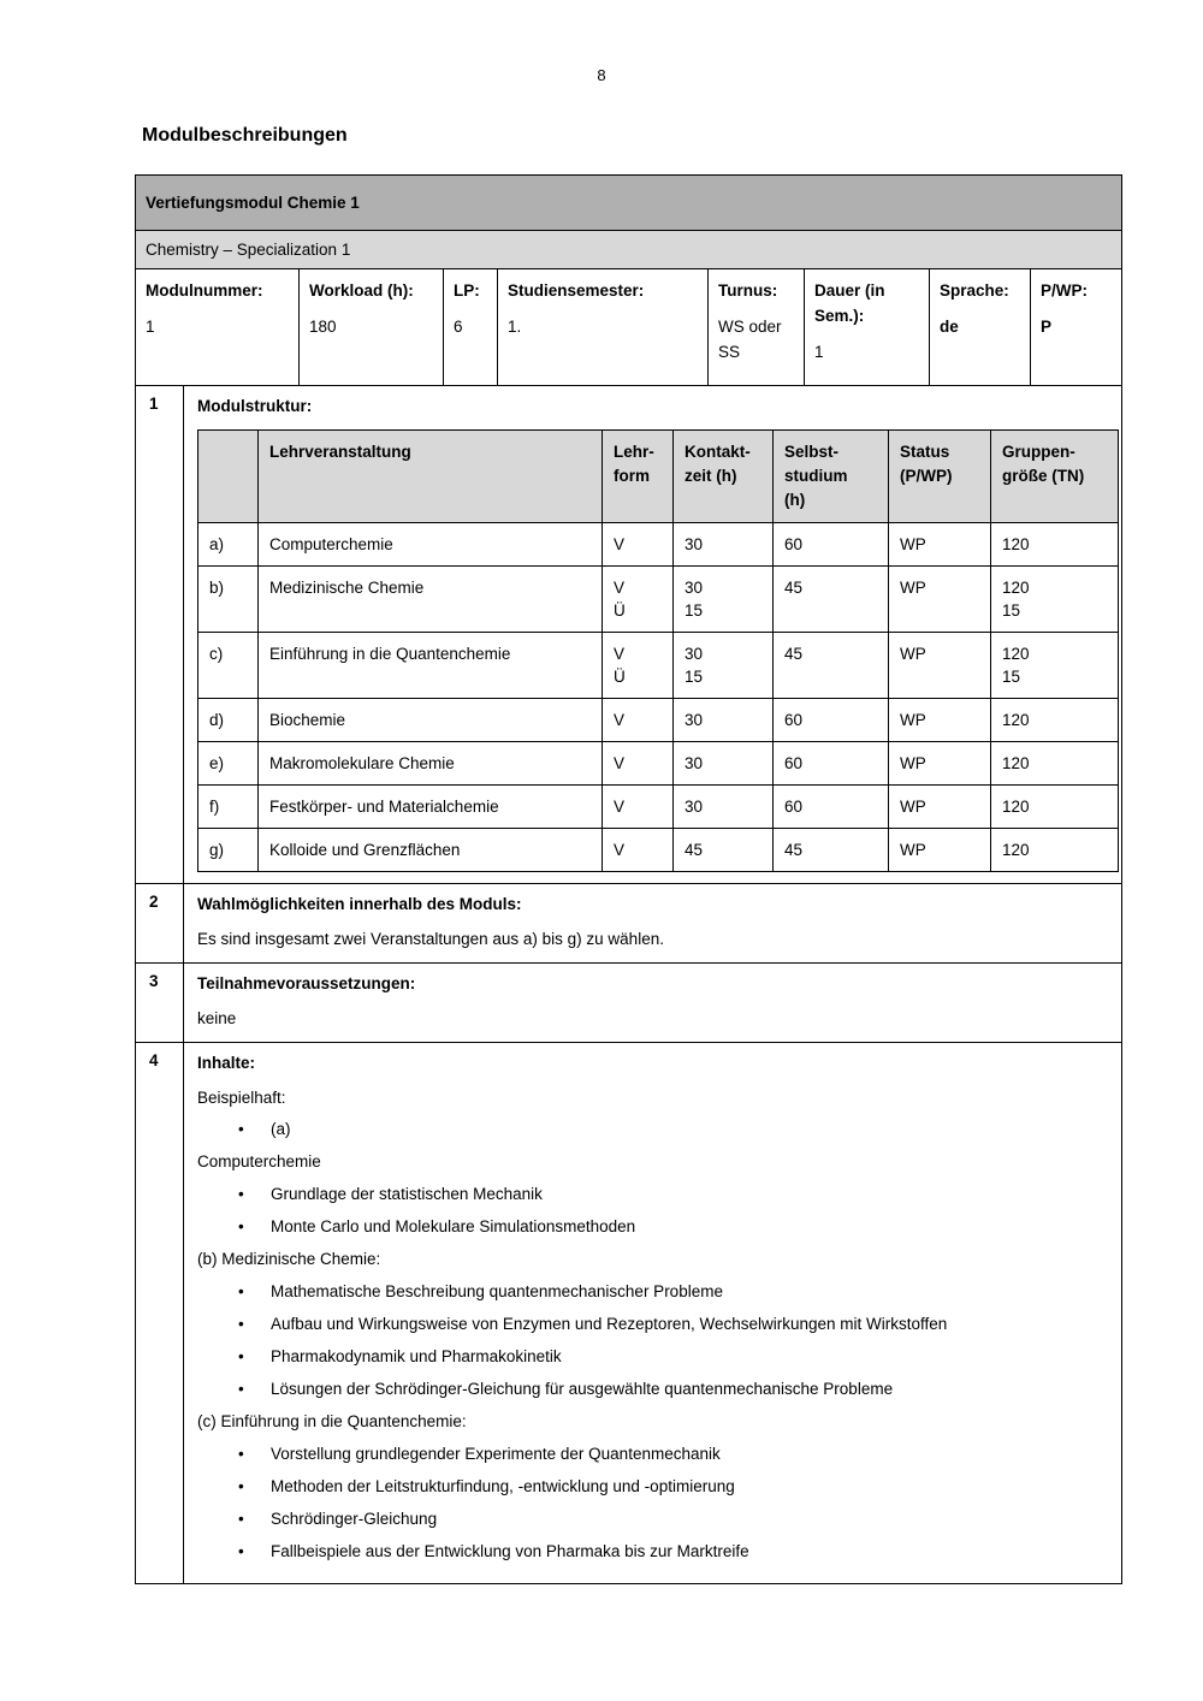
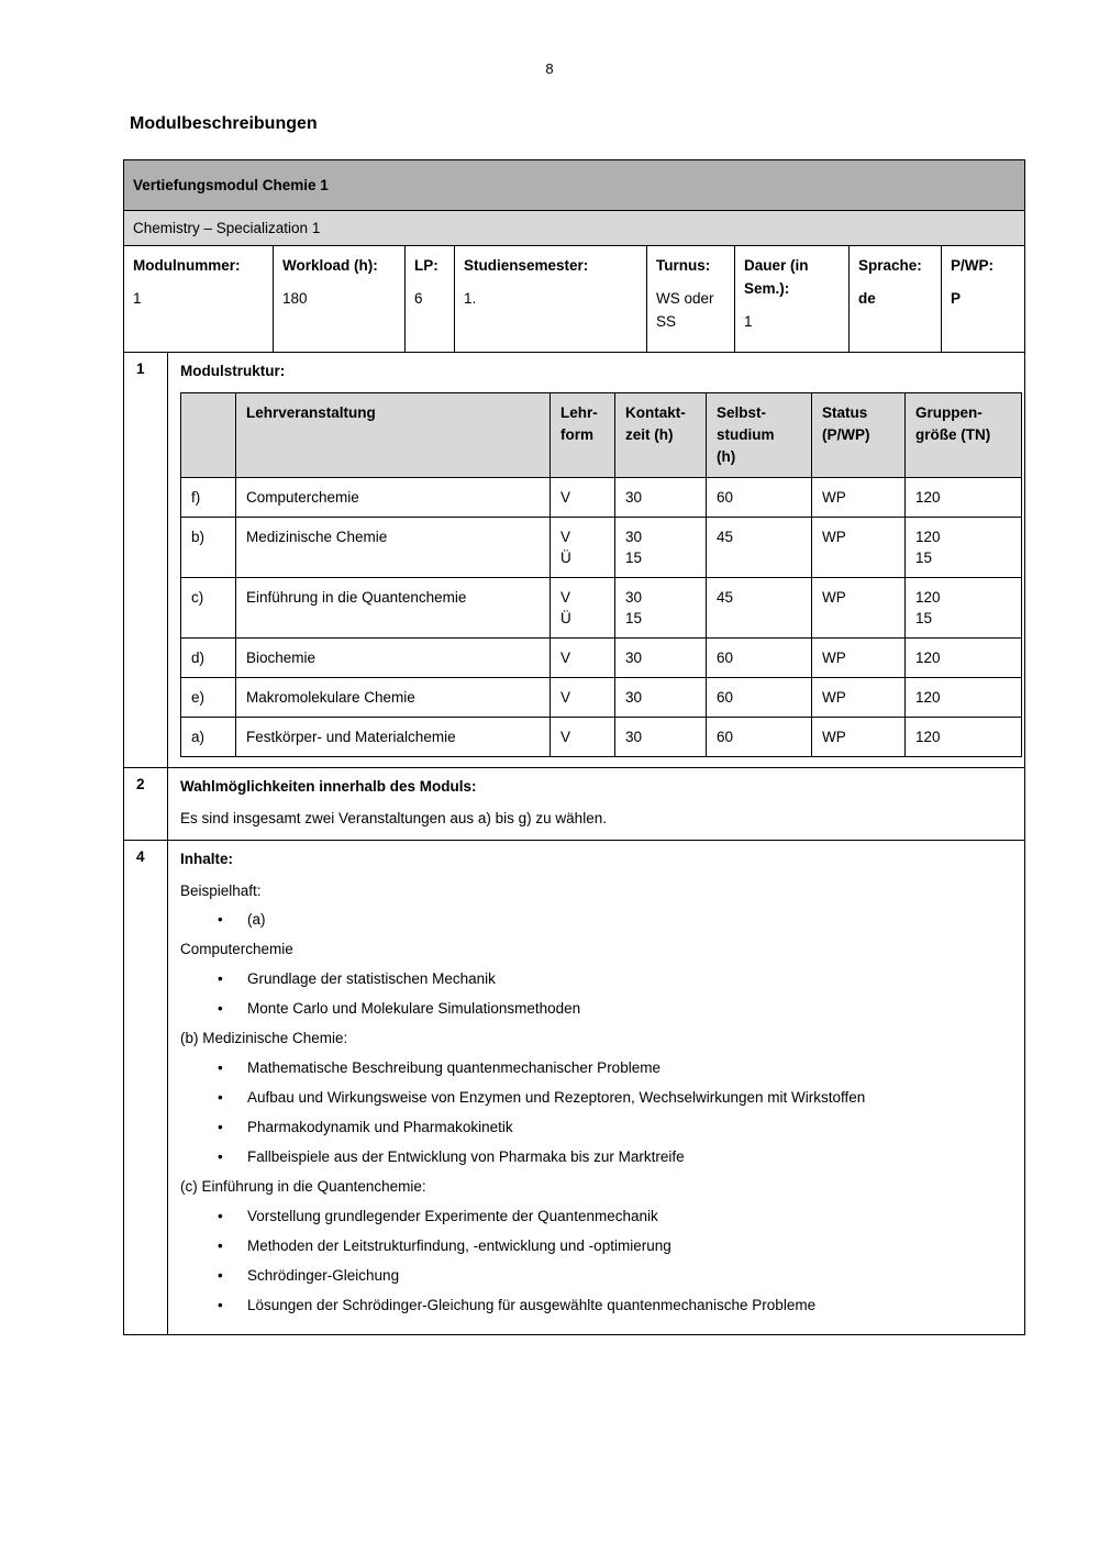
  8
  Modulbeschreibungen
  Vertiefungsmodul Chemie 1
  Chemistry – Specialization 1
  Modulnummer:
  1
  Workload (h):
  180
  LP:
  6
  Studiensemester:
  1.
  Turnus:
  WS oder SS
  Dauer (in Sem.):
  1
  Sprache:
  de
  P/WP:
  P
  1
  Modulstruktur:
  	Lehrveranstaltung	Lehr- form	Kontakt- zeit (h)	Selbst- studium (h)	Status (P/WP)	Gruppen- größe (TN)
- a)	Computerchemie	V	30	60	WP	120
+ f)	Computerchemie	V	30	60	WP	120
  b)	Medizinische Chemie	V Ü	30 15	45	WP	120 15
  c)	Einführung in die Quantenchemie	V Ü	30 15	45	WP	120 15
  d)	Biochemie	V	30	60	WP	120
  e)	Makromolekulare Chemie	V	30	60	WP	120
- f)	Festkörper- und Materialchemie	V	30	60	WP	120
+ a)	Festkörper- und Materialchemie	V	30	60	WP	120
- g)	Kolloide und Grenzflächen	V	45	45	WP	120
  2
  Wahlmöglichkeiten innerhalb des Moduls:
  Es sind insgesamt zwei Veranstaltungen aus a) bis g) zu wählen.
- 3
- Teilnahmevoraussetzungen:
- keine
  4
  Inhalte:
  Beispielhaft:
  •
  (a)
  Computerchemie
  •
  Grundlage der statistischen Mechanik
  •
  Monte Carlo und Molekulare Simulationsmethoden
  (b) Medizinische Chemie:
  •
  Mathematische Beschreibung quantenmechanischer Probleme
  •
  Aufbau und Wirkungsweise von Enzymen und Rezeptoren, Wechselwirkungen mit Wirkstoffen
  •
  Pharmakodynamik und Pharmakokinetik
  •
- Lösungen der Schrödinger-Gleichung für ausgewählte quantenmechanische Probleme
+ Fallbeispiele aus der Entwicklung von Pharmaka bis zur Marktreife
  (c) Einführung in die Quantenchemie:
  •
  Vorstellung grundlegender Experimente der Quantenmechanik
  •
  Methoden der Leitstrukturfindung, -entwicklung und -optimierung
  •
  Schrödinger-Gleichung
  •
- Fallbeispiele aus der Entwicklung von Pharmaka bis zur Marktreife
+ Lösungen der Schrödinger-Gleichung für ausgewählte quantenmechanische Probleme
